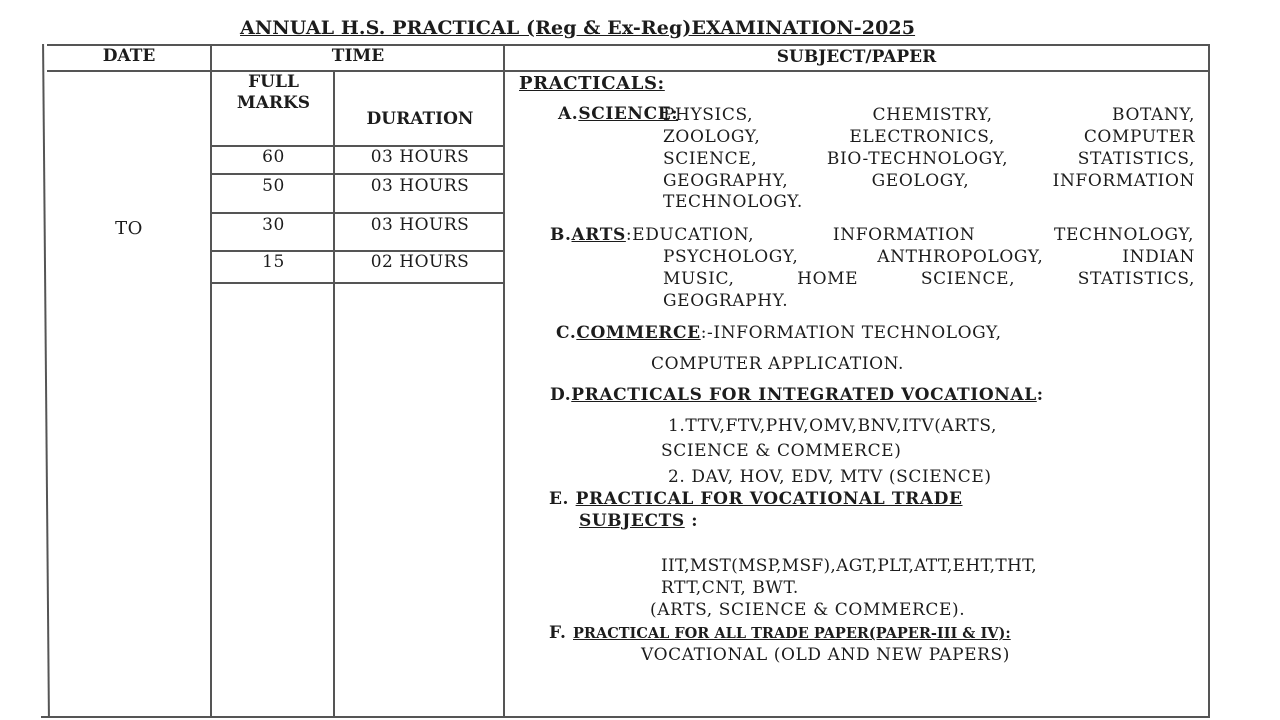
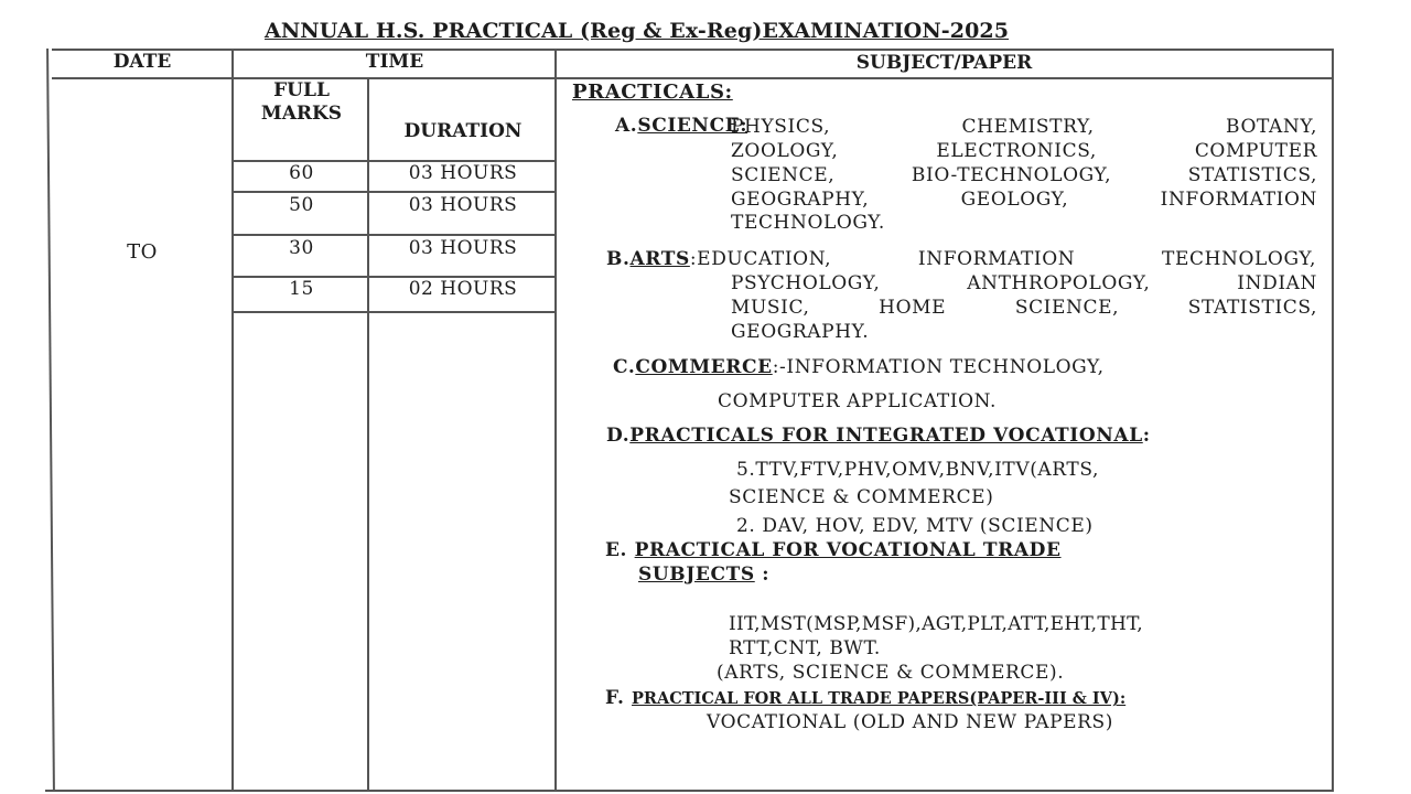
  ANNUAL H.S. PRACTICAL (Reg & Ex-Reg)EXAMINATION-2025
  DATE
  TIME
  SUBJECT/PAPER
  FULL
  MARKS
  DURATION
  TO
  60
  03 HOURS
  50
  03 HOURS
  30
  03 HOURS
  15
  02 HOURS
  PRACTICALS:
  A.SCIENCE:
  PHYSICS, CHEMISTRY, BOTANY,
  ZOOLOGY, ELECTRONICS, COMPUTER
  SCIENCE, BIO-TECHNOLOGY, STATISTICS,
  GEOGRAPHY, GEOLOGY, INFORMATION
  TECHNOLOGY.
  B.ARTS:EDUCATION, INFORMATION TECHNOLOGY,
  PSYCHOLOGY, ANTHROPOLOGY, INDIAN
  MUSIC, HOME SCIENCE, STATISTICS,
  GEOGRAPHY.
  C.COMMERCE:-INFORMATION TECHNOLOGY,
  COMPUTER APPLICATION.
  D.PRACTICALS FOR INTEGRATED VOCATIONAL:
- 1.TTV,FTV,PHV,OMV,BNV,ITV(ARTS,
+ 5.TTV,FTV,PHV,OMV,BNV,ITV(ARTS,
  SCIENCE & COMMERCE)
  2. DAV, HOV, EDV, MTV (SCIENCE)
  E. PRACTICAL FOR VOCATIONAL TRADE
  SUBJECTS :
  IIT,MST(MSP,MSF),AGT,PLT,ATT,EHT,THT,
  RTT,CNT, BWT.
  (ARTS, SCIENCE & COMMERCE).
- F. PRACTICAL FOR ALL TRADE PAPER(PAPER-III & IV):
+ F. PRACTICAL FOR ALL TRADE PAPERS(PAPER-III & IV):
  VOCATIONAL (OLD AND NEW PAPERS)
